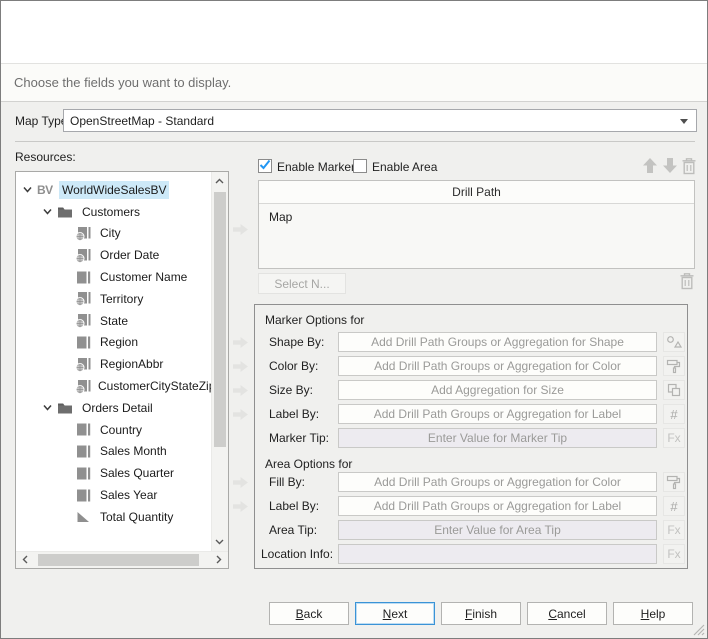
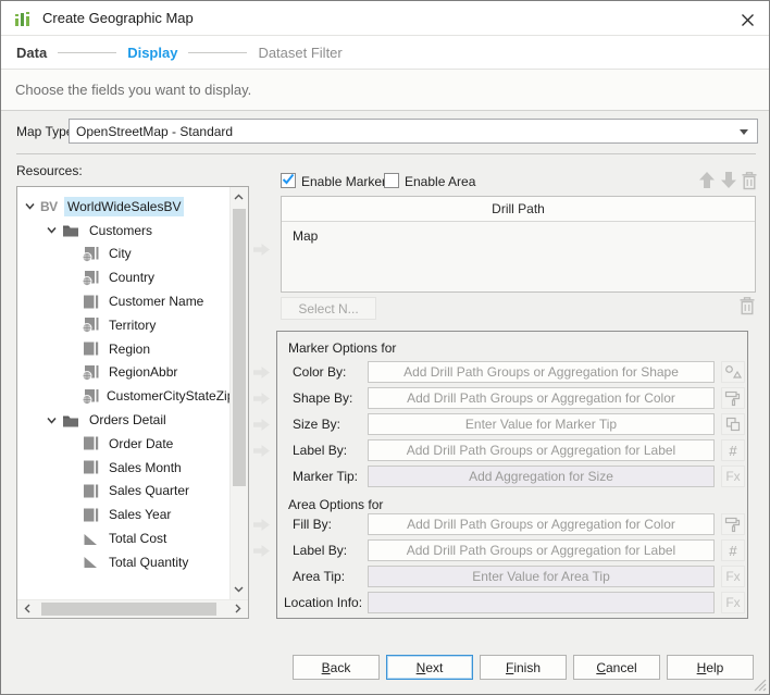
+ Create Geographic Map
+ Data
+ Display
+ Dataset Filter
  Choose the fields you want to display.
  Map Typ
  OpenStreetMap - Standard
  Resources:
  BV
  WorldWideSalesBV
  Customers
  City
- Order Date
+ Country
  Customer Name
  Territory
- State
  Region
  RegionAbbr
  CustomerCityStateZi
  Orders Detail
- Country
+ Order Date
  Sales Month
  Sales Quarter
  Sales Year
+ Total Cost
  Total Quantity
  Enable Marke
  Enable Area
  Drill Path
  Map
  Select N...
  Marker Options for
- Shape By:
+ Color By:
  Add Drill Path Groups or Aggregation for Shape
- Color By:
+ Shape By:
  Add Drill Path Groups or Aggregation for Color
  Size By:
- Add Aggregation for Size
+ Enter Value for Marker Tip
  Label By:
  Add Drill Path Groups or Aggregation for Label
  #
  Marker Tip:
- Enter Value for Marker Tip
+ Add Aggregation for Size
  Fx
  Area Options for
  Fill By:
  Add Drill Path Groups or Aggregation for Color
  Label By:
  Add Drill Path Groups or Aggregation for Label
  #
  Area Tip:
  Enter Value for Area Tip
  Fx
  Location Info:
  Fx
  B
  ack
  N
  ext
  F
  inish
  C
  ancel
  H
  elp
